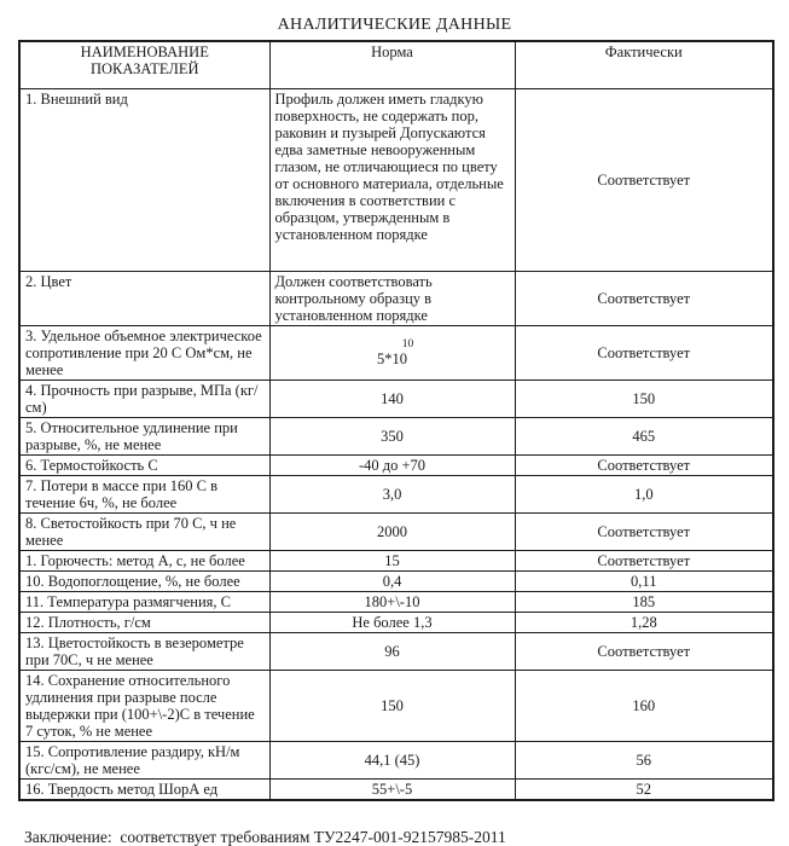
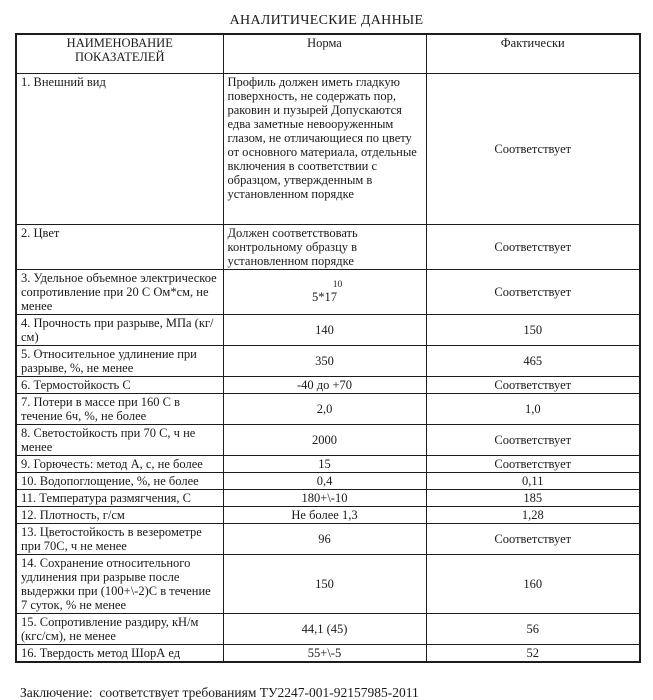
  АНАЛИТИЧЕСКИЕ ДАННЫЕ
  НАИМЕНОВАНИЕ ПОКАЗАТЕЛЕЙ	Норма	Фактически
  1. Внешний вид	Профиль должен иметь гладкую поверхность, не содержать пор, раковин и пузырей Допускаются едва заметные невооруженным глазом, не отличающиеся по цвету от основного материала, отдельные включения в соответствии с образцом, утвержденным в установленном порядке	Соответствует
  2. Цвет	Должен соответствовать контрольному образцу в установленном порядке	Соответствует
- 3. Удельное объемное электрическое сопротивление при 20 С Ом*см, не менее	10 5*10	Соответствует
+ 3. Удельное объемное электрическое сопротивление при 20 С Ом*см, не менее	10 5*17	Соответствует
  4. Прочность при разрыве, МПа (кг/см)	140	150
  5. Относительное удлинение при разрыве, %, не менее	350	465
  6. Термостойкость С	-40 до +70	Соответствует
- 7. Потери в массе при 160 С в течение 6ч, %, не более	3,0	1,0
+ 7. Потери в массе при 160 С в течение 6ч, %, не более	2,0	1,0
  8. Светостойкость при 70 С, ч не менее	2000	Соответствует
- 1. Горючесть: метод А, с, не более	15	Соответствует
+ 9. Горючесть: метод А, с, не более	15	Соответствует
  10. Водопоглощение, %, не более	0,4	0,11
  11. Температура размягчения, С	180+\-10	185
  12. Плотность, г/см	Не более 1,3	1,28
  13. Цветостойкость в везерометре при 70С, ч не менее	96	Соответствует
  14. Сохранение относительного удлинения при разрыве после выдержки при (100+\-2)С в течение 7 суток, % не менее	150	160
  15. Сопротивление раздиру, кН/м (кгс/см), не менее	44,1 (45)	56
  16. Твердость метод ШорА ед	55+\-5	52
  Заключение: соответствует требованиям ТУ2247-001-92157985-2011
